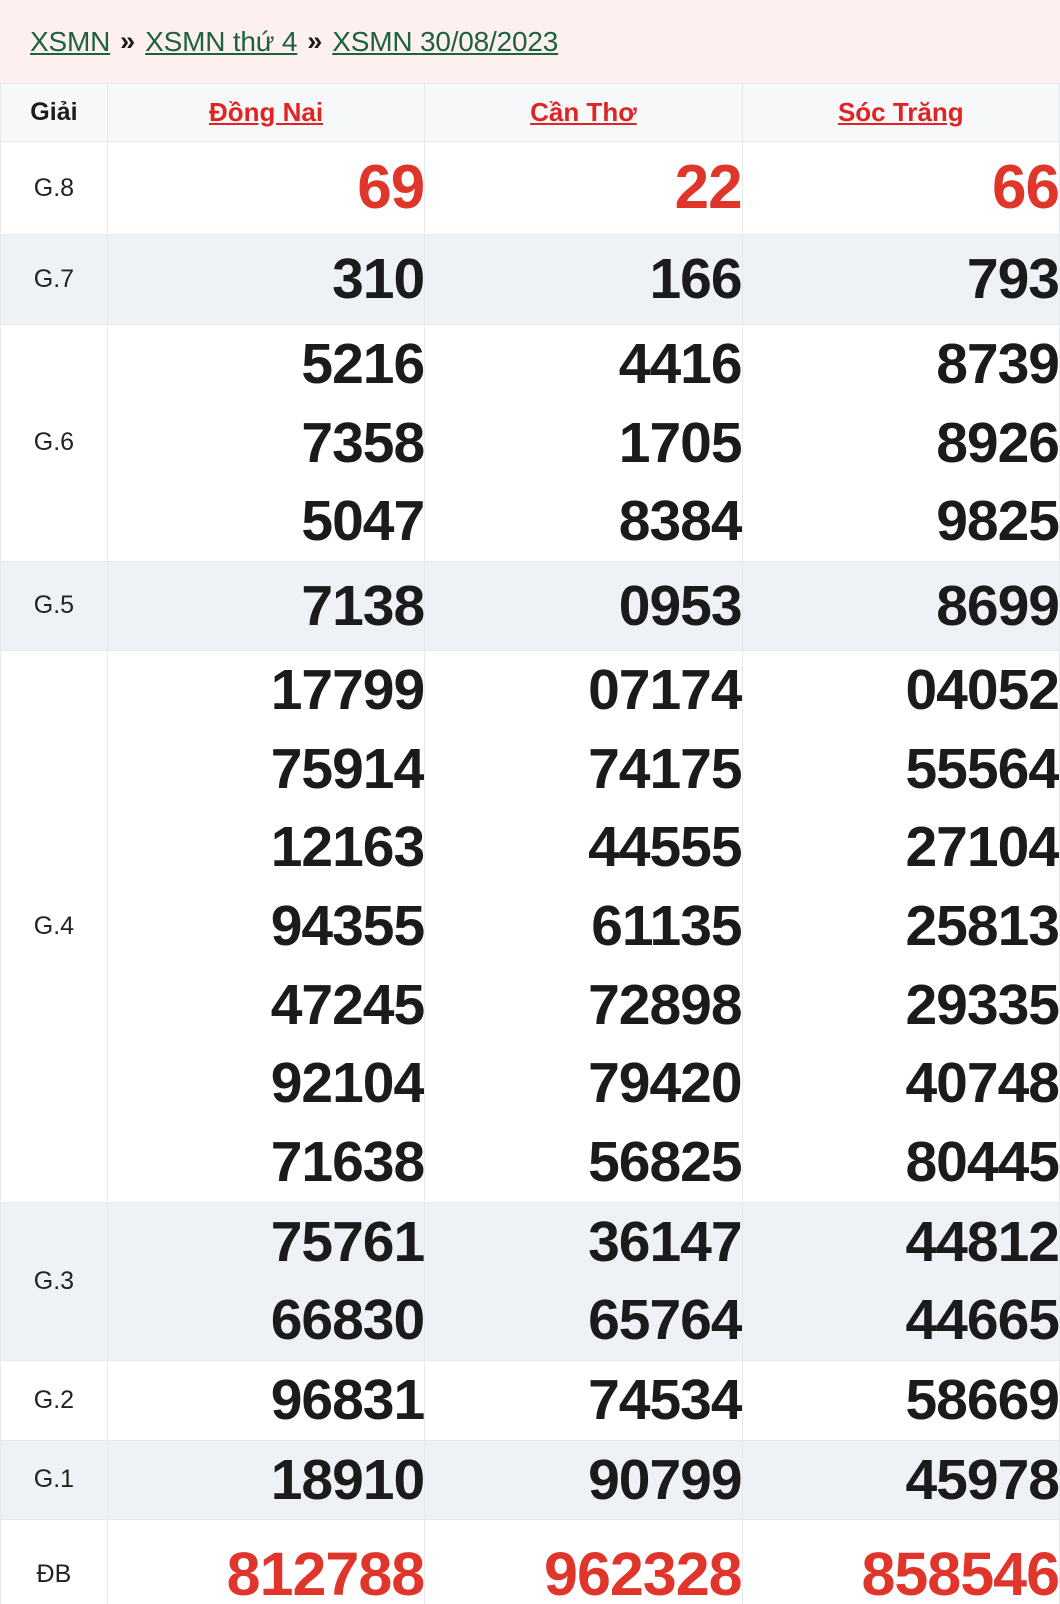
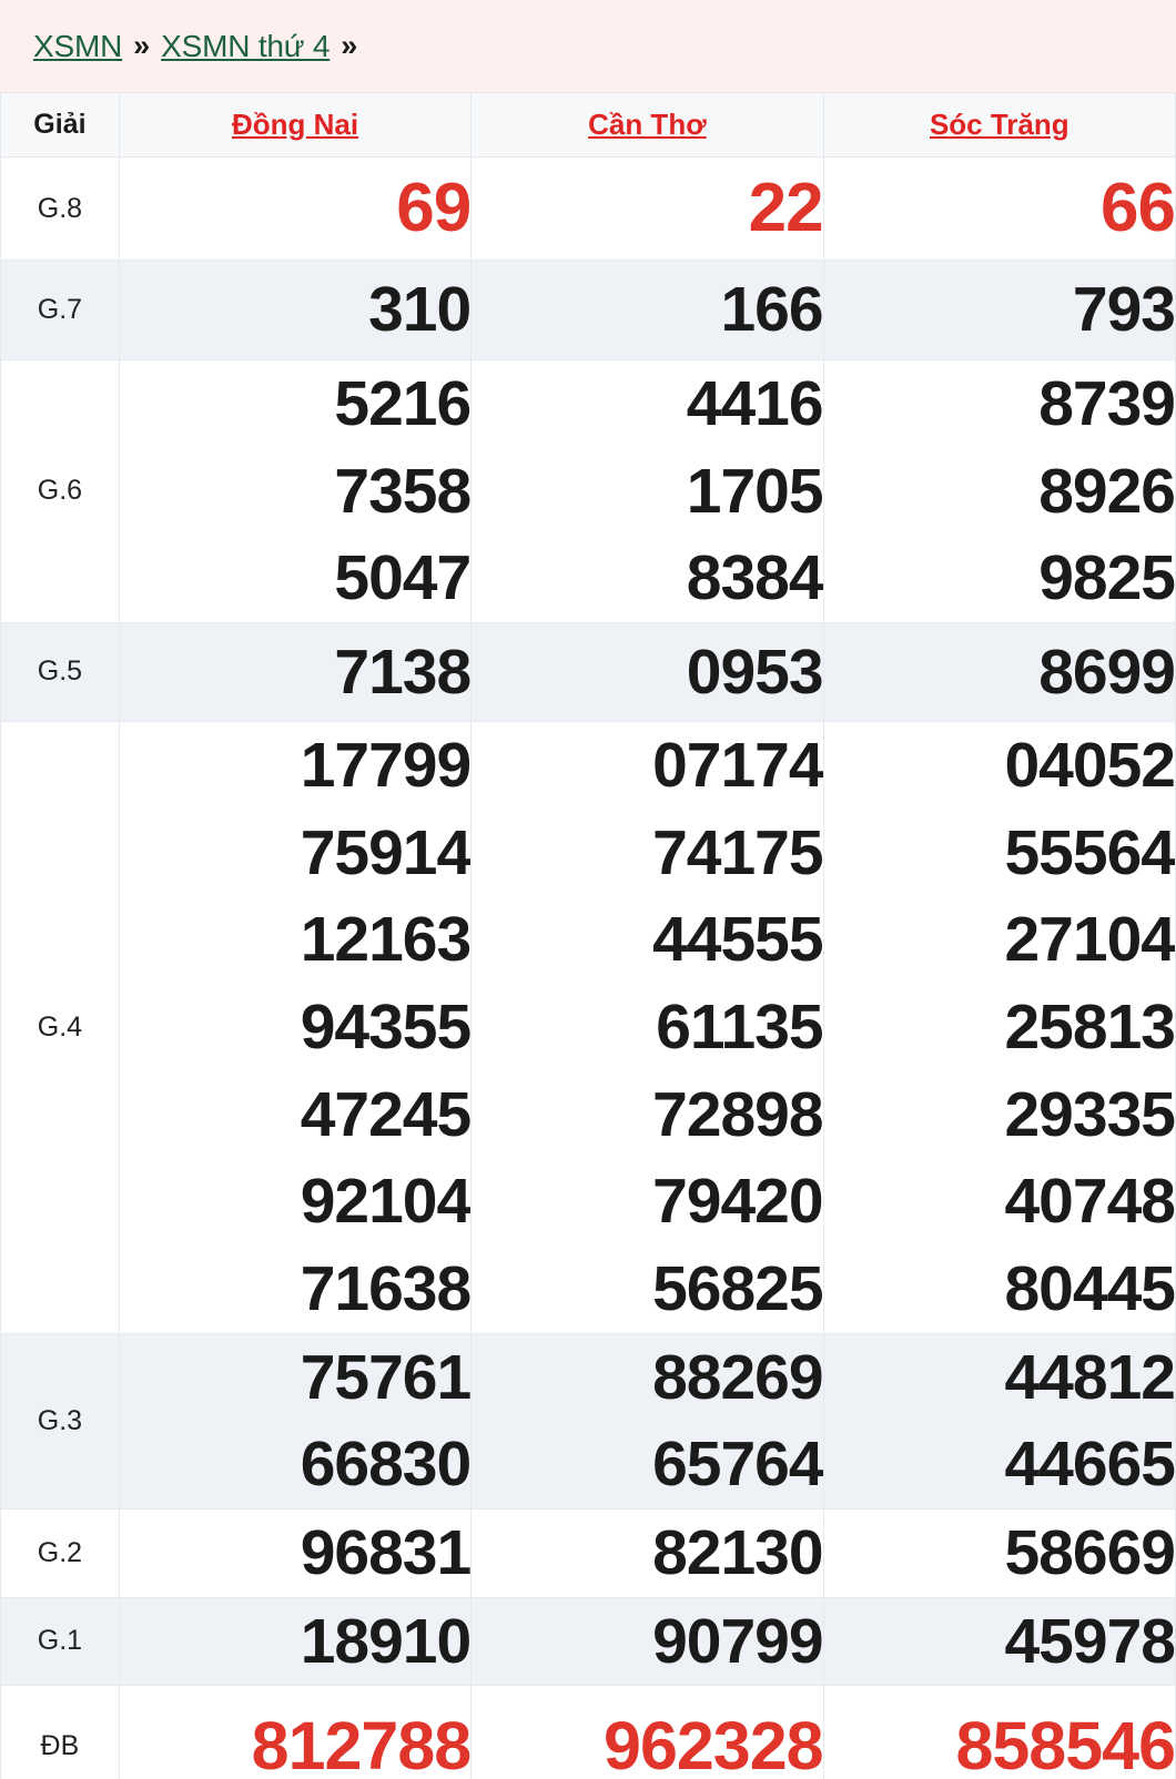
  XSMN
  »
  XSMN thứ 4
  »
- XSMN 30/08/2023
  Giải	Đồng Nai	Cần Thơ	Sóc Trăng
  G.8	69	22	66
  G.7	310	166	793
  G.6	521673585047	441617058384	873989269825
  G.5	7138	0953	8699
  G.4	17799759141216394355472459210471638	07174741754455561135728987942056825	04052555642710425813293354074880445
- G.3	7576166830	3614765764	4481244665
+ G.3	7576166830	8826965764	4481244665
- G.2	96831	74534	58669
+ G.2	96831	82130	58669
  G.1	18910	90799	45978
  ĐB	812788	962328	858546
